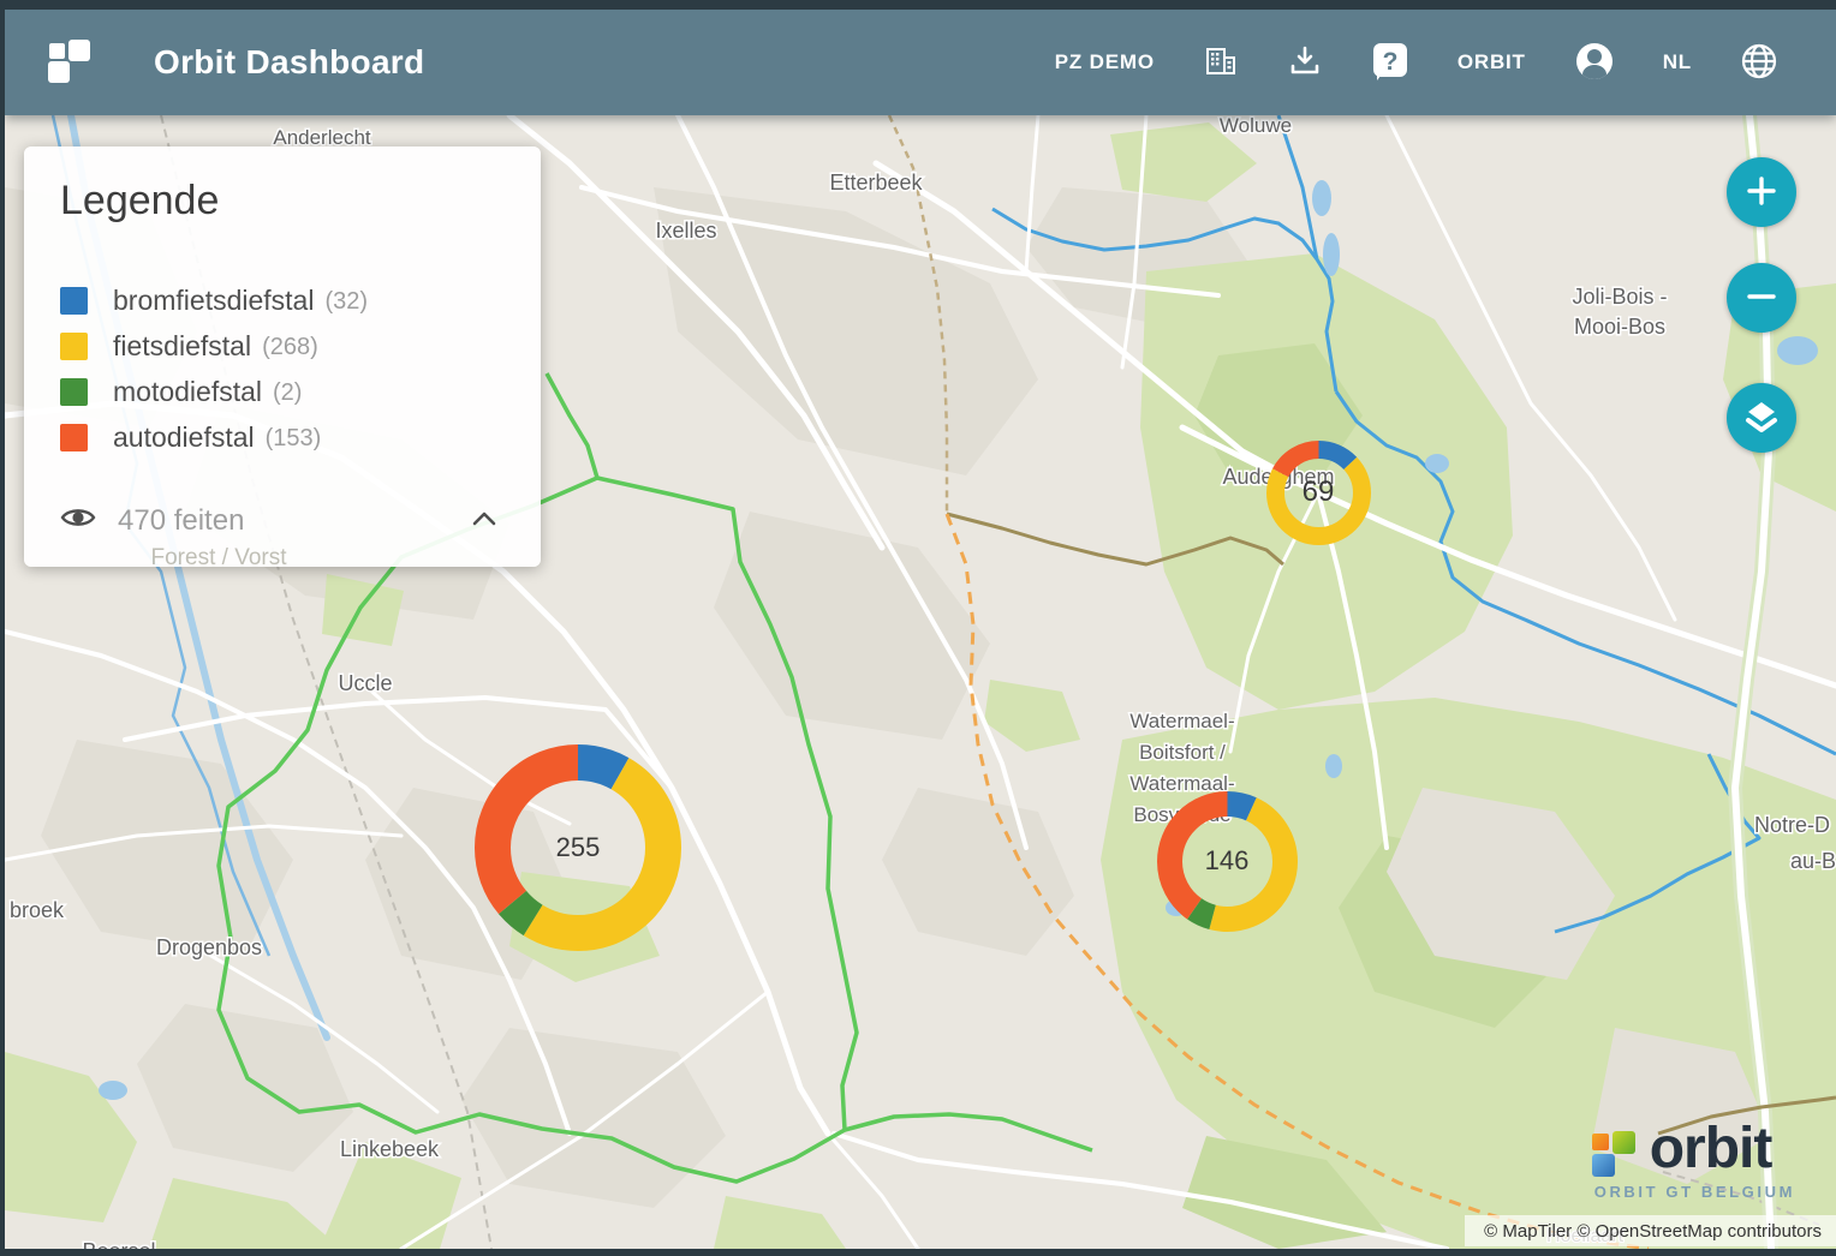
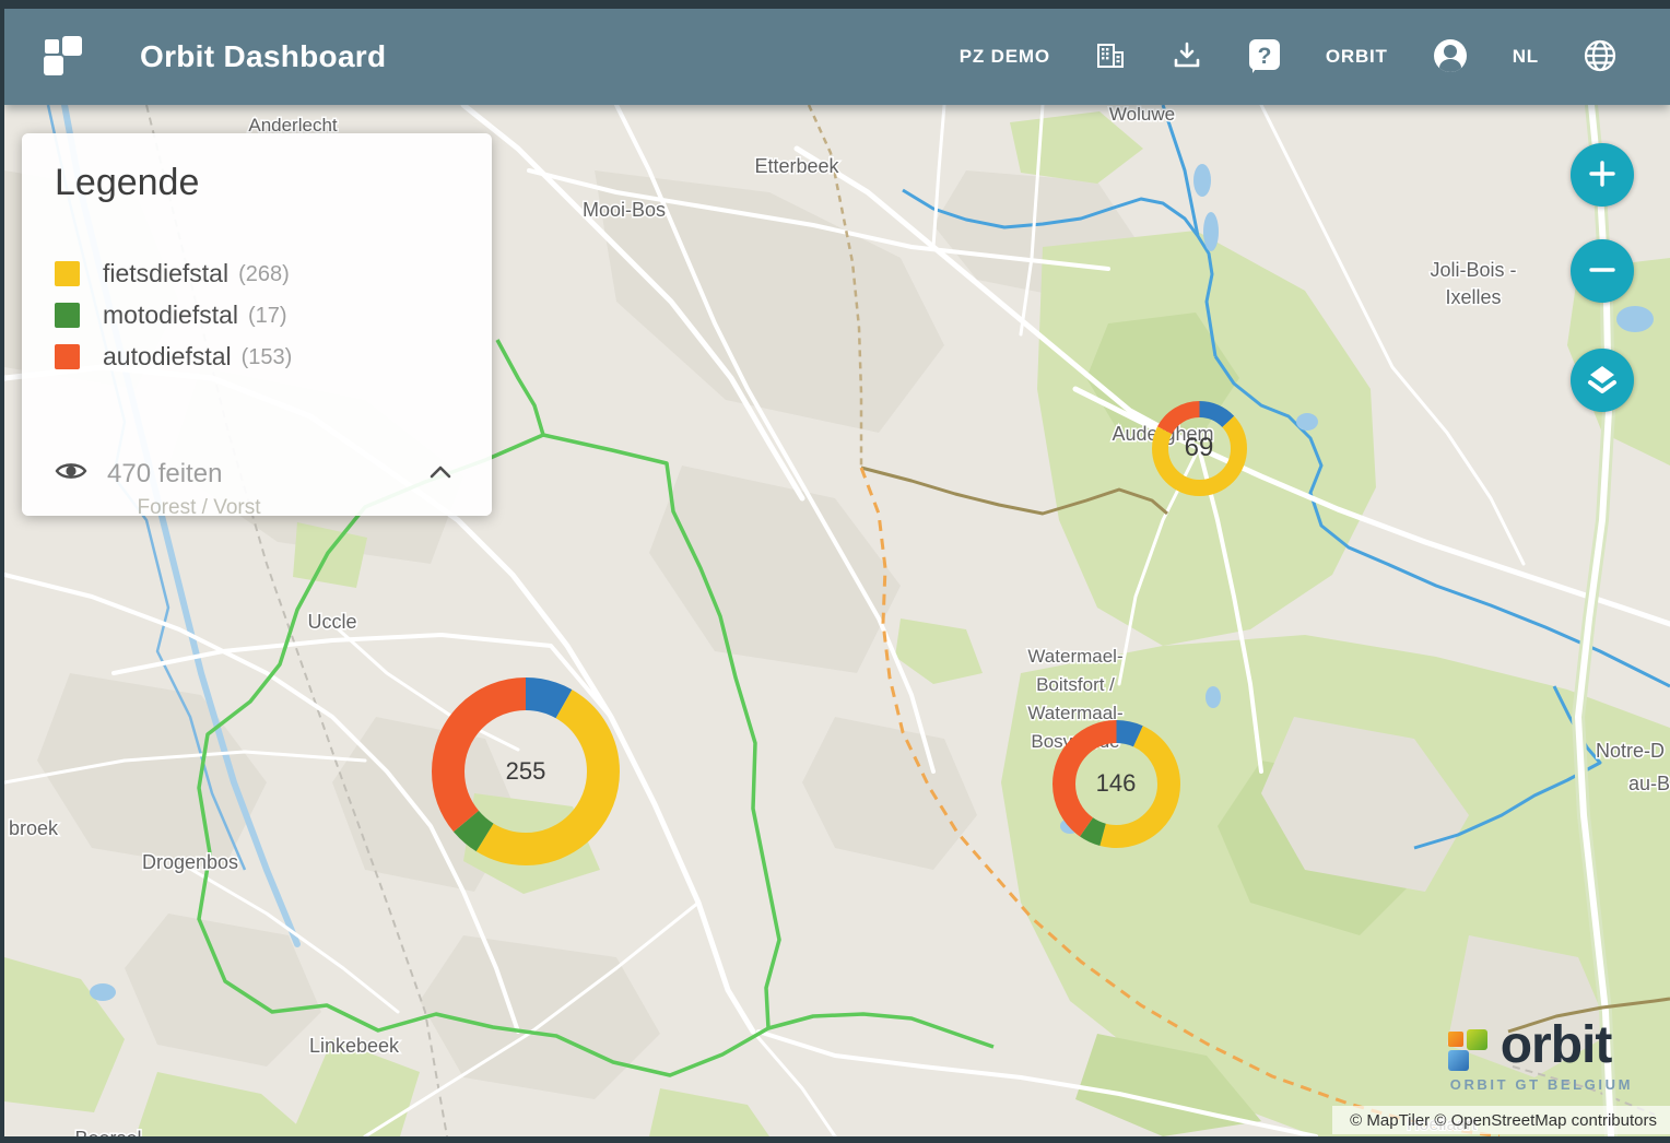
  Orbit Dashboard
  PZ DEMO
  ?
  ORBIT
  NL
  Anderlecht
  Woluwe
  Etterbeek
- Ixelles
+ Mooi-Bos
  Joli-Bois -
- Mooi-Bos
+ Ixelles
  Audehem
  Uccle
  Watermael-
  Boitsfort /
  Watermaal-
  broek
  Drogenbos
  Linkebeek
  Notre-D
  au-B
  Hoeilaart
  Forest / Vorst
  Legende
- bromfietsdiefstal
- (32)
  fietsdiefstal
  (268)
  motodiefstal
- (2)
+ (17)
  autodiefstal
  (153)
  470 feiten
  255
  146
  69
  orbit
  ORBIT GT BELGIUM
  © MapTiler © OpenStreetMap contributors
